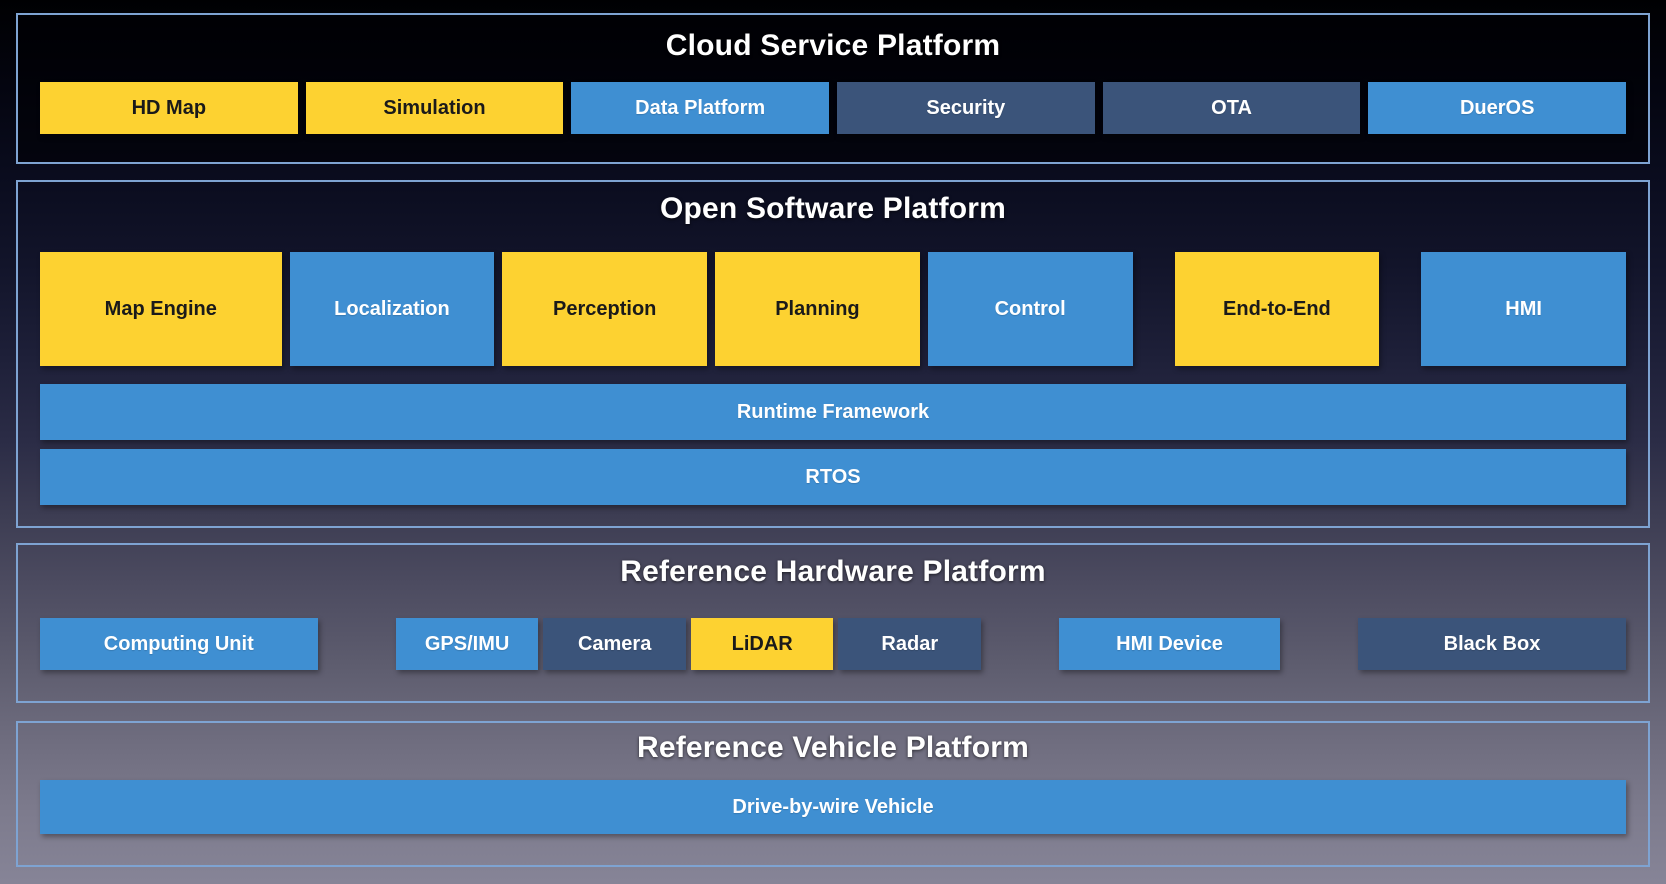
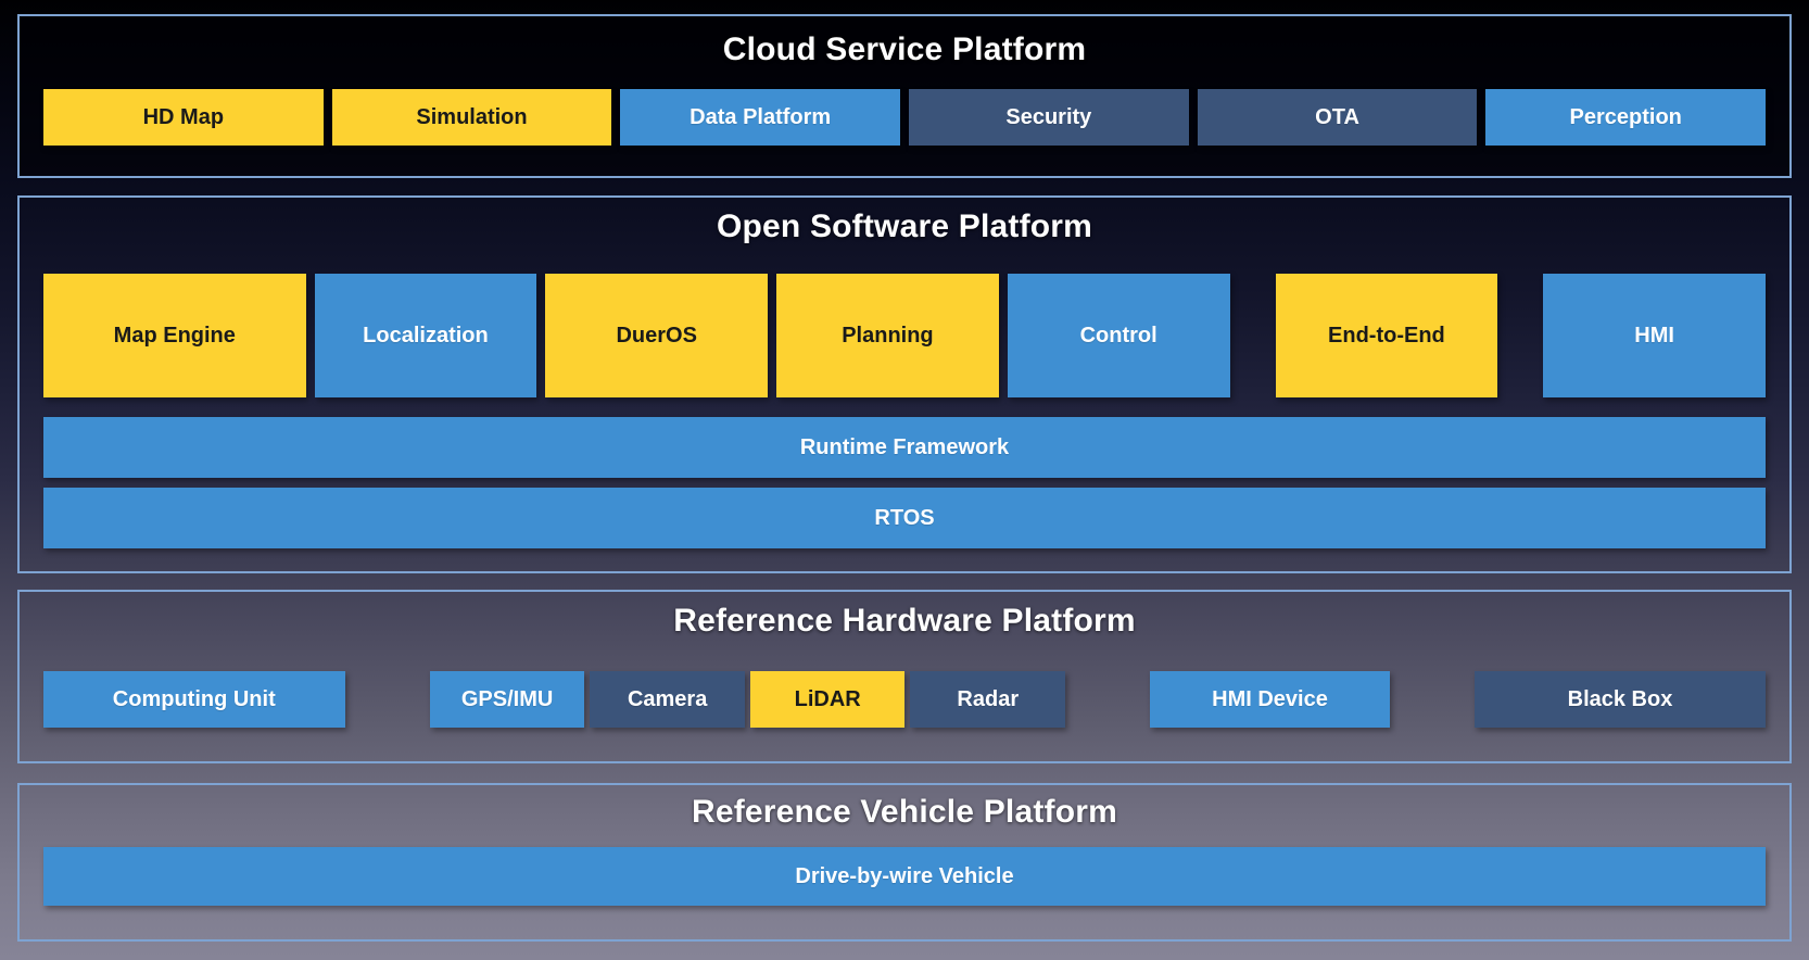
  Cloud Service Platform
  HD Map
  Simulation
  Data Platform
  Security
  OTA
- DuerOS
+ Perception
  Open Software Platform
  Map Engine
  Localization
- Perception
+ DuerOS
  Planning
  Control
  End-to-End
  HMI
  Runtime Framework
  RTOS
  Reference Hardware Platform
  Computing Unit
  GPS/IMU
  Camera
  LiDAR
  Radar
  HMI Device
  Black Box
  Reference Vehicle Platform
  Drive-by-wire Vehicle
